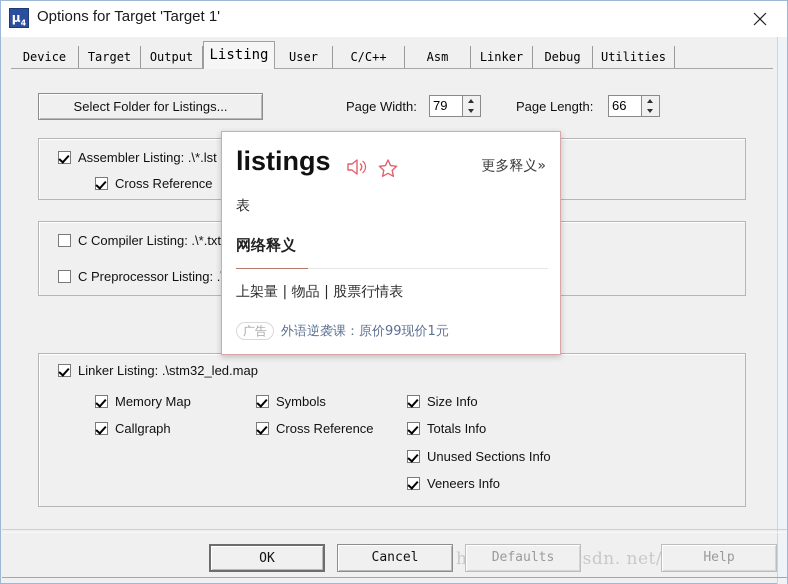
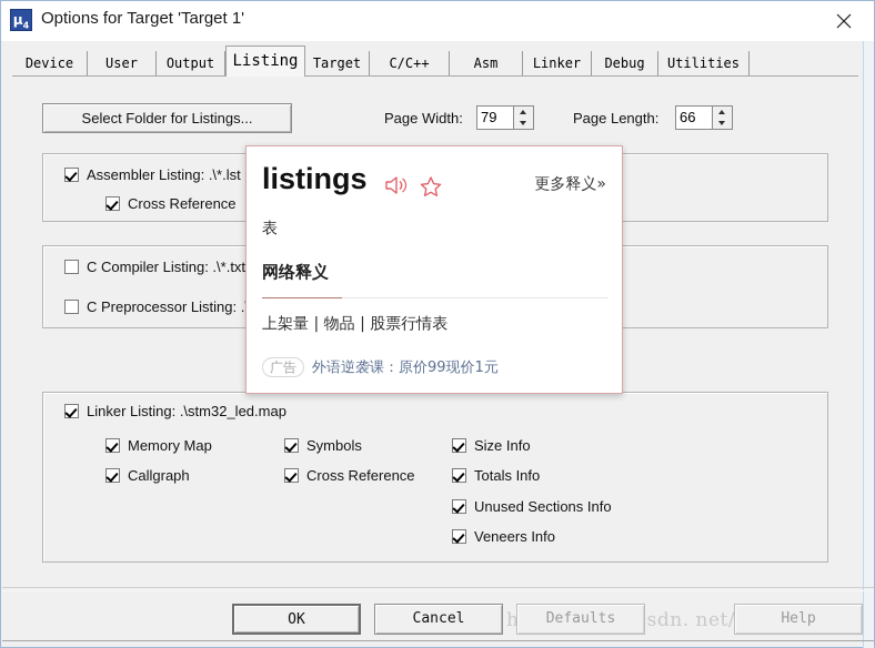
  μ4
  Options for Target 'Target 1'
  Device
- Target
+ User
  Output
  Listing
- User
+ Target
  C/C++
  Asm
  Linker
  Debug
  Utilities
  Select Folder for Listings...
  Page Width:
  79
  Page Length:
  66
  Assembler Listing: .\*.lst
  Cross Reference
  C Compiler Listing: .\*.txt
  C Preprocessor Listing: .
  Linker Listing: .\stm32_led.map
  Memory Map
  Callgraph
  Symbols
  Cross Reference
  Size Info
  Totals Info
  Unused Sections Info
  Veneers Info
  OK
  Cancel
  Defaults
  Help
  listings
  更多释义»
  表
  网络释义
  上架量 | 物品 | 股票行情表
  广告 外语逆袭课：原价99现价1元
